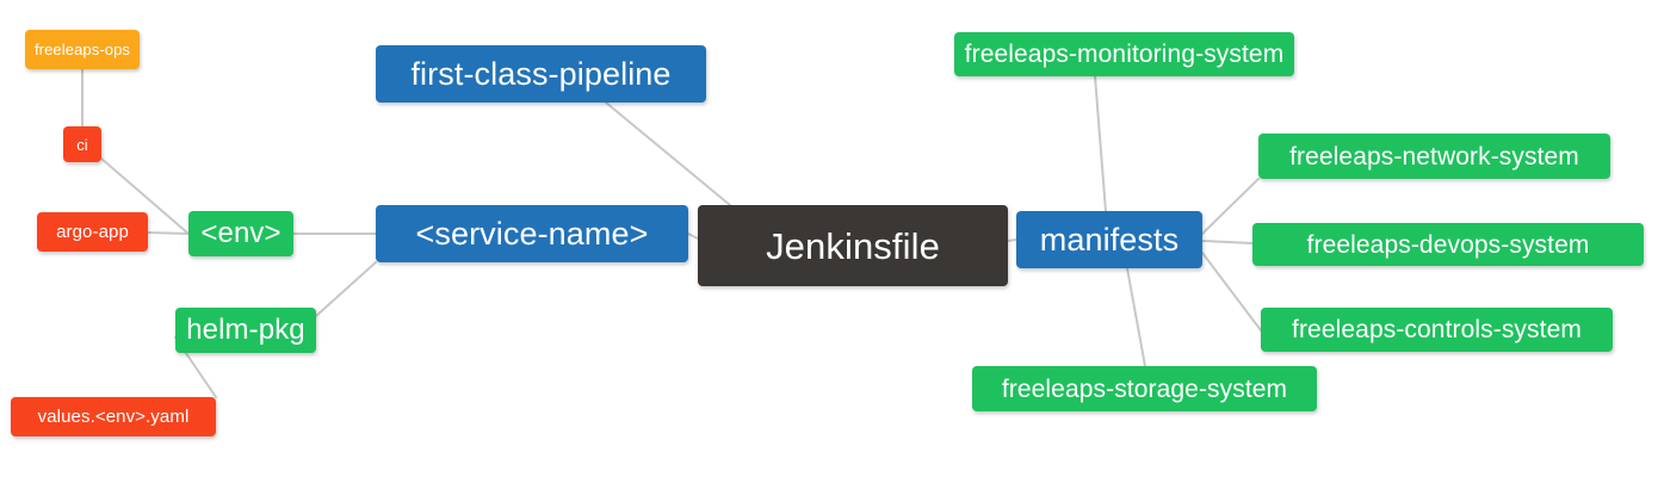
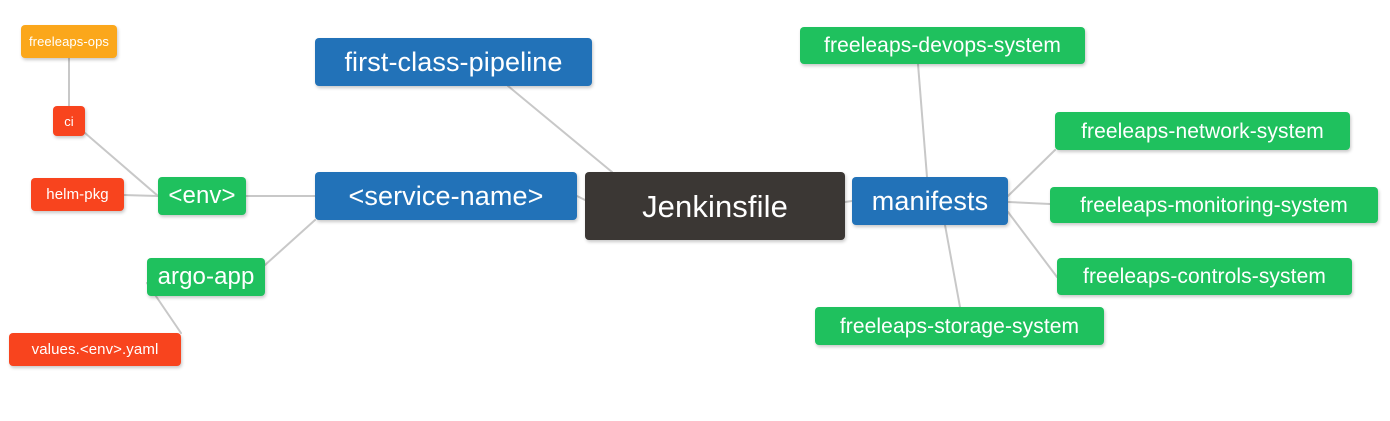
  freeleaps-ops
  ci
- argo-app
+ helm-pkg
  <env>
- helm-pkg
+ argo-app
  values.<env>.yaml
  first-class-pipeline
  <service-name>
  Jenkinsfile
  manifests
- freeleaps-monitoring-system
+ freeleaps-devops-system
  freeleaps-network-system
- freeleaps-devops-system
+ freeleaps-monitoring-system
  freeleaps-controls-system
  freeleaps-storage-system
